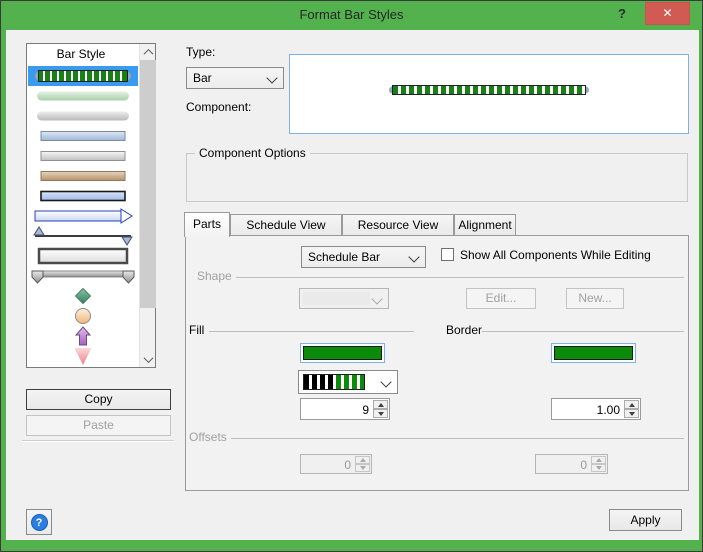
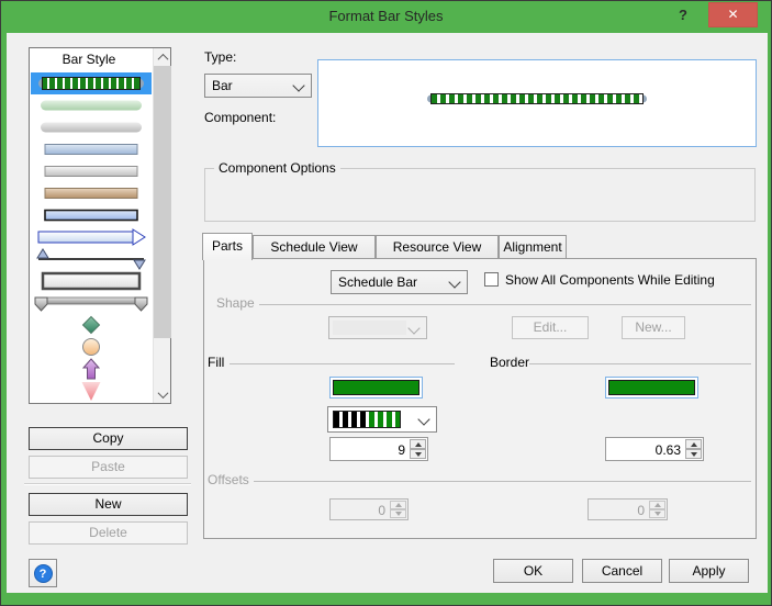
  Format Bar Styles
  ?
  ✕
  Bar Style
  Copy
  Paste
+ New
+ Delete
  Type:
  Bar
  Component:
  Component Options
  Parts
  Alignment
  Schedule Bar
  Show All Components While Editing
  Shape
  Edit...
  New...
  Fill
  9
  Border
- 1.00
+ 0.63
  Offsets
  0
  0
  ?
+ OK
+ Cancel
  Apply
